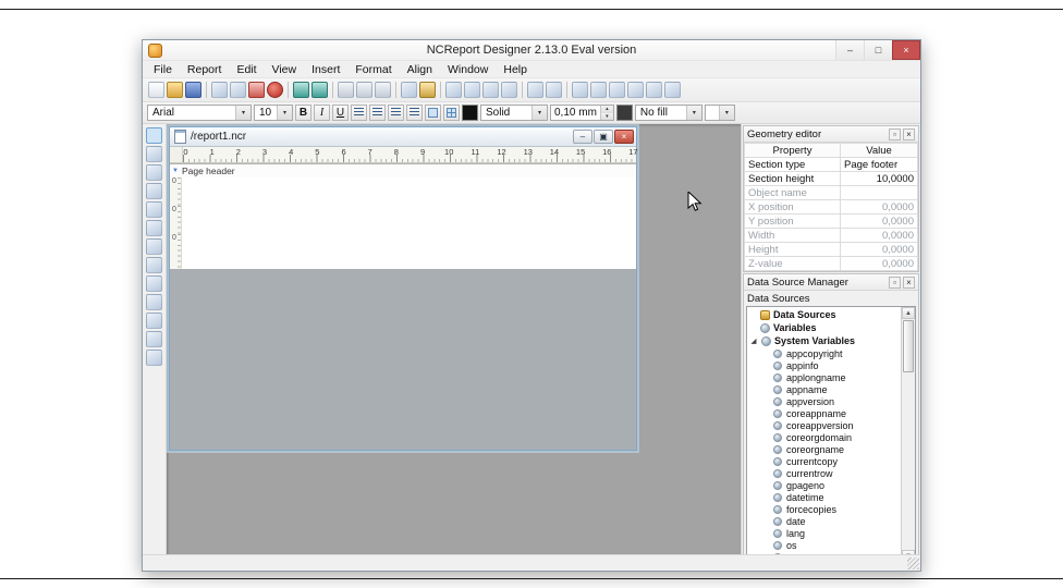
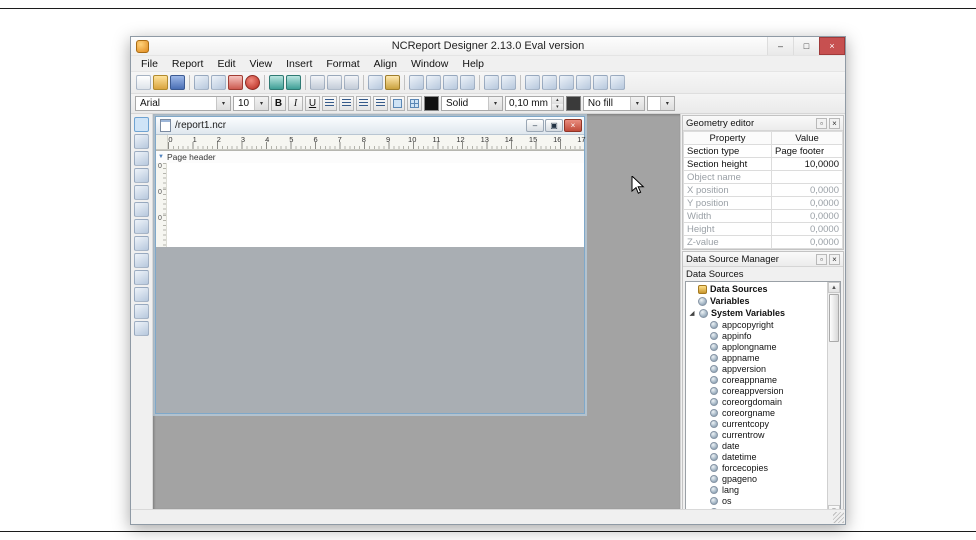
  NCReport Designer 2.13.0 Eval version
  –
  □
  ×
  File
  Report
  Edit
  View
  Insert
  Format
  Align
  Window
  Help
  Arial
  10
  B
  I
  U
  Solid
  0,10 mm
  No fill
  /report1.ncr
  –
  ▣
  ×
  0
  1
  2
  3
  4
  5
  6
  7
  8
  9
  10
  11
  12
  13
  14
  15
  16
  17
  Page header
  Geometry editor
  ▫
  ×
  Property	Value
  Section type	Page footer
  Section height	10,0000
  Object name
  X position	0,0000
  Y position	0,0000
  Width	0,0000
  Height	0,0000
  Z-value	0,0000
  Data Source Manager
  ▫
  ×
  Data Sources
  Data Sources
  Variables
  System Variables
  appcopyright
  appinfo
  applongname
  appname
  appversion
  coreappname
  coreappversion
  coreorgdomain
  coreorgname
  currentcopy
  currentrow
- gpageno
+ date
  datetime
  forcecopies
- date
+ gpageno
  lang
  os
